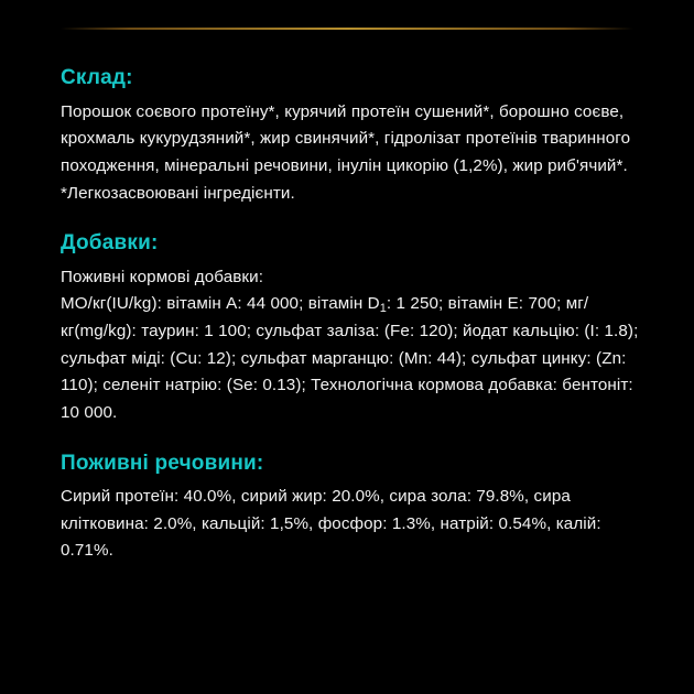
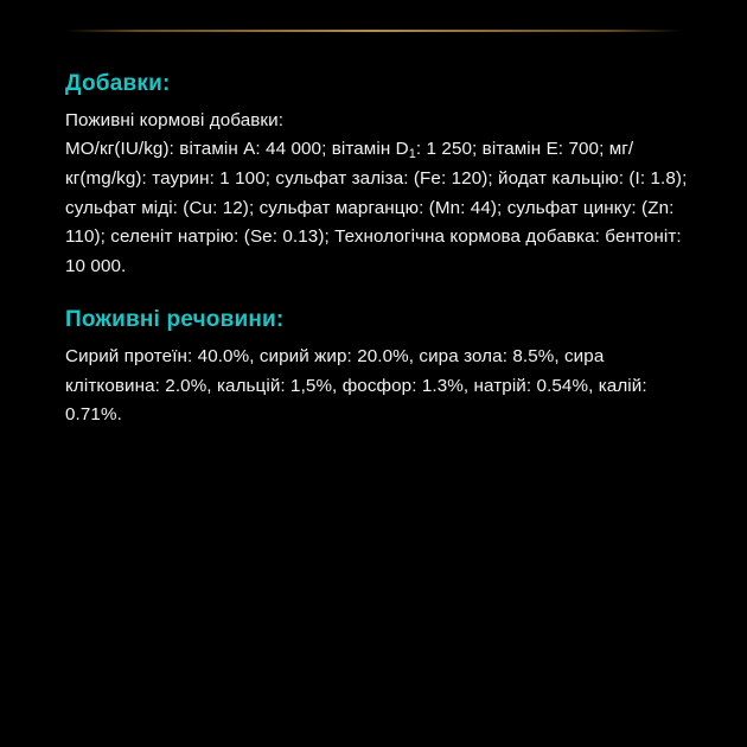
- Склад:
- Порошок соєвого протеїну*, курячий протеїн сушений*, борошно соєве, крохмаль кукурудзяний*, жир свинячий*, гідролізат протеїнів тваринного походження, мінеральні речовини, інулін цикорію (1,2%), жир риб'ячий*.
- *Легкозасвоювані інгредієнти.
  Добавки:
  Поживні кормові добавки:
  МО/кг(IU/kg): вітамін A: 44 000; вітамін D1: 1 250; вітамін E: 700; мг/кг(mg/kg): таурин: 1 100; сульфат заліза: (Fe: 120); йодат кальцію: (I: 1.8); сульфат міді: (Cu: 12); сульфат марганцю: (Mn: 44); сульфат цинку: (Zn: 110); селеніт натрію: (Se: 0.13); Технологічна кормова добавка: бентоніт: 10 000.
  Поживні речовини:
- Сирий протеїн: 40.0%, сирий жир: 20.0%, сира зола: 79.8%, сира клітковина: 2.0%, кальцій: 1,5%, фосфор: 1.3%, натрій: 0.54%, калій: 0.71%.
+ Сирий протеїн: 40.0%, сирий жир: 20.0%, сира зола: 8.5%, сира клітковина: 2.0%, кальцій: 1,5%, фосфор: 1.3%, натрій: 0.54%, калій: 0.71%.
